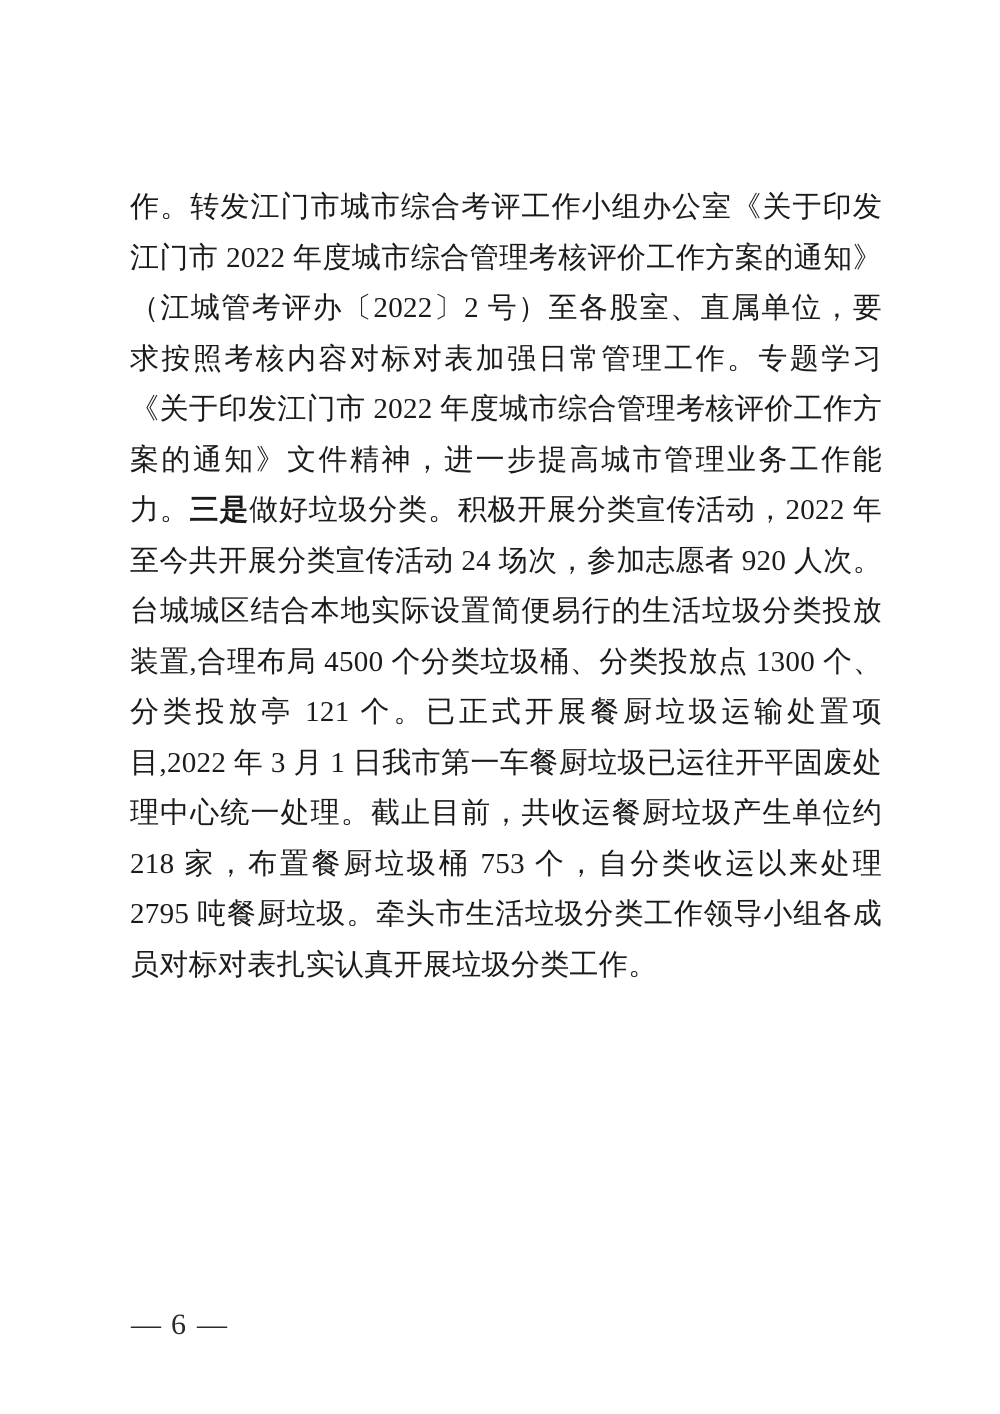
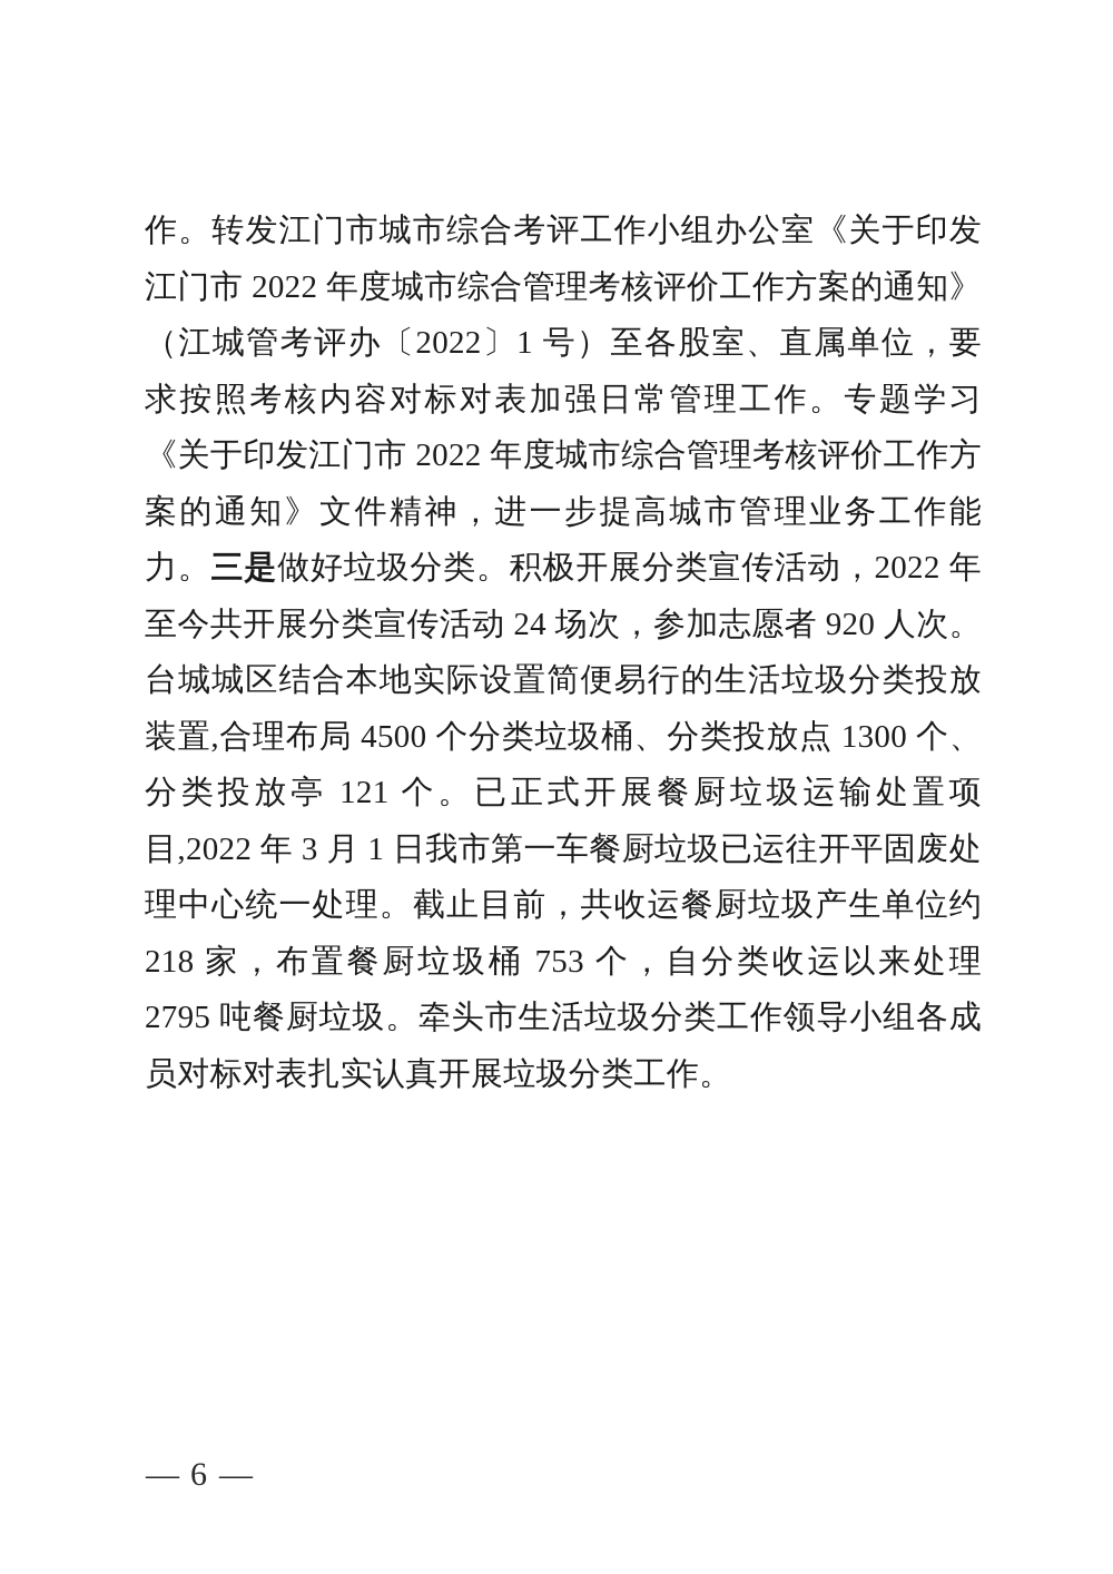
- 作。转发江门市城市综合考评工作小组办公室《关于印发江门市 2022 年度城市综合管理考核评价工作方案的通知》（江城管考评办〔2022〕2 号）至各股室、直属单位，要求按照考核内容对标对表加强日常管理工作。专题学习《关于印发江门市 2022 年度城市综合管理考核评价工作方案的通知》文件精神，进一步提高城市管理业务工作能力。三是做好垃圾分类。积极开展分类宣传活动，2022 年至今共开展分类宣传活动 24 场次，参加志愿者 920 人次。台城城区结合本地实际设置简便易行的生活垃圾分类投放装置,合理布局 4500 个分类垃圾桶、分类投放点 1300 个、分类投放亭 121 个。已正式开展餐厨垃圾运输处置项目,2022 年 3 月 1 日我市第一车餐厨垃圾已运往开平固废处理中心统一处理。截止目前，共收运餐厨垃圾产生单位约 218 家，布置餐厨垃圾桶 753 个，自分类收运以来处理 2795 吨餐厨垃圾。牵头市生活垃圾分类工作领导小组各成员对标对表扎实认真开展垃圾分类工作。
+ 作。转发江门市城市综合考评工作小组办公室《关于印发江门市 2022 年度城市综合管理考核评价工作方案的通知》（江城管考评办〔2022〕1 号）至各股室、直属单位，要求按照考核内容对标对表加强日常管理工作。专题学习《关于印发江门市 2022 年度城市综合管理考核评价工作方案的通知》文件精神，进一步提高城市管理业务工作能力。三是做好垃圾分类。积极开展分类宣传活动，2022 年至今共开展分类宣传活动 24 场次，参加志愿者 920 人次。台城城区结合本地实际设置简便易行的生活垃圾分类投放装置,合理布局 4500 个分类垃圾桶、分类投放点 1300 个、分类投放亭 121 个。已正式开展餐厨垃圾运输处置项目,2022 年 3 月 1 日我市第一车餐厨垃圾已运往开平固废处理中心统一处理。截止目前，共收运餐厨垃圾产生单位约 218 家，布置餐厨垃圾桶 753 个，自分类收运以来处理 2795 吨餐厨垃圾。牵头市生活垃圾分类工作领导小组各成员对标对表扎实认真开展垃圾分类工作。
  — 6 —
